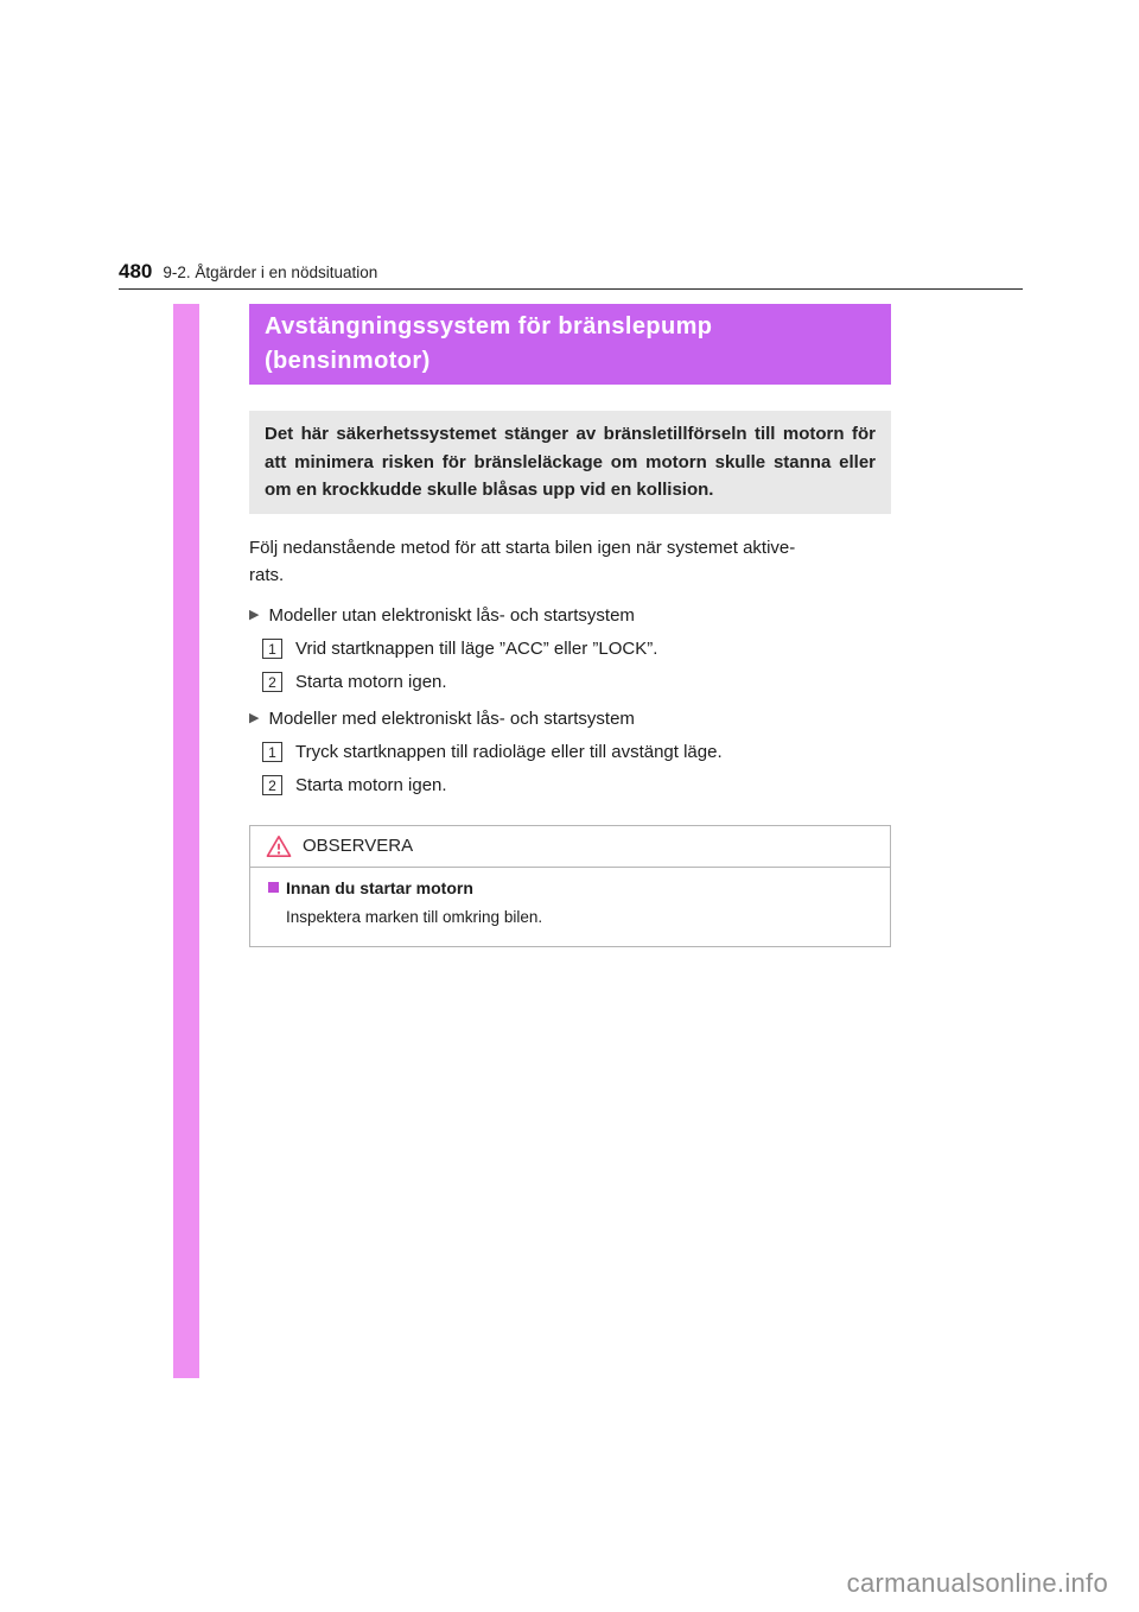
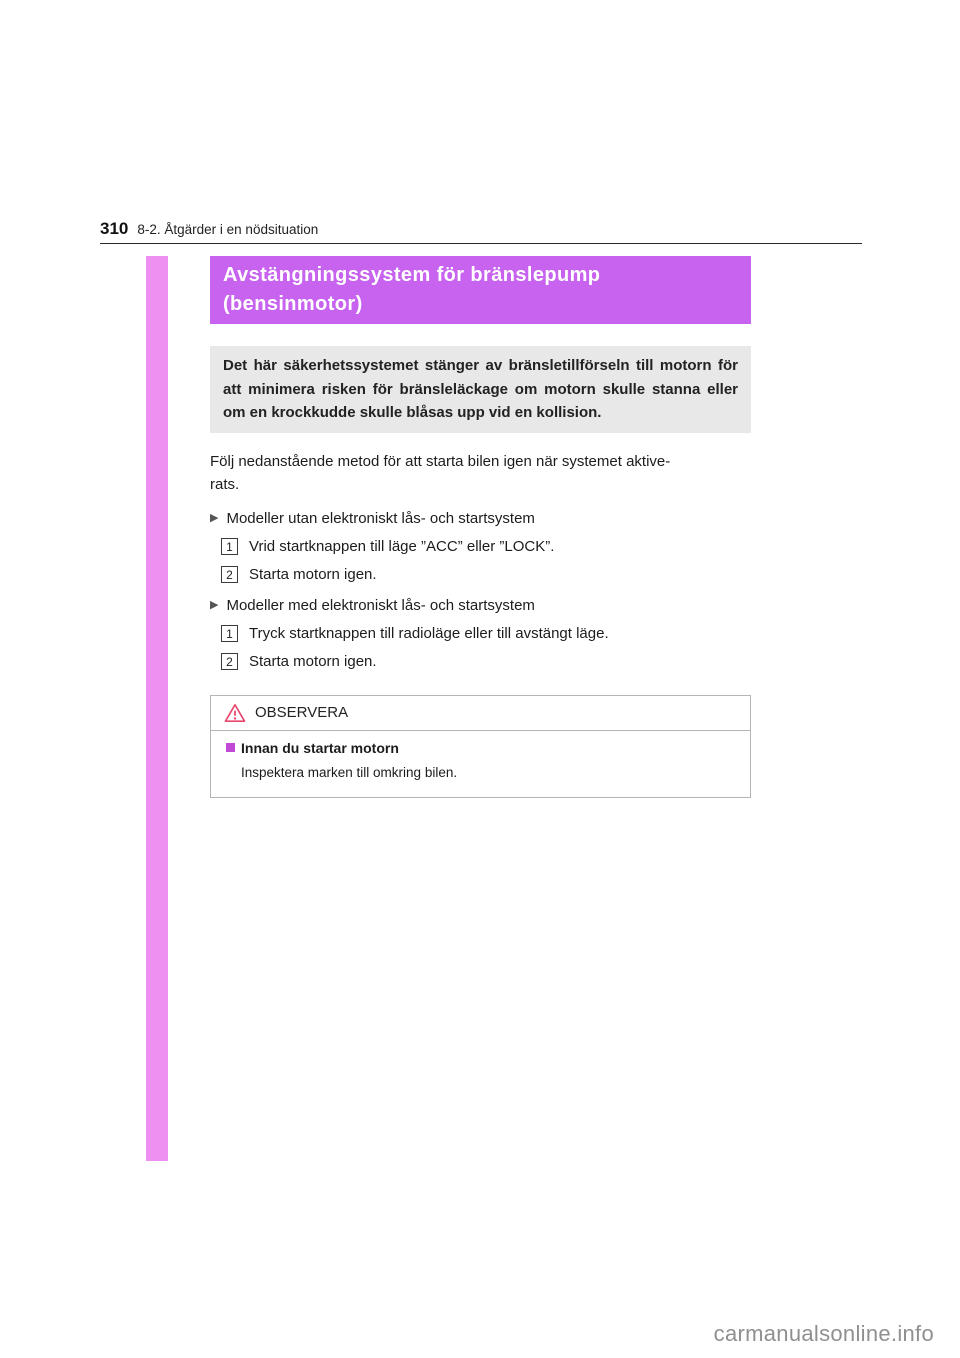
- 480
+ 310
- 9-2. Åtgärder i en nödsituation
+ 8-2. Åtgärder i en nödsituation
  Avstängningssystem för bränslepump
  (bensinmotor)
  Det här säkerhetssystemet stänger av bränsletillförseln till motorn för att minimera risken för bränsleläckage om motorn skulle stanna eller om en krockkudde skulle blåsas upp vid en kollision.
  Följ nedanstående metod för att starta bilen igen när systemet aktive-
  rats.
  ▶
  Modeller utan elektroniskt lås- och startsystem
  1
  Vrid startknappen till läge ”ACC” eller ”LOCK”.
  2
  Starta motorn igen.
  ▶
  Modeller med elektroniskt lås- och startsystem
  1
  Tryck startknappen till radioläge eller till avstängt läge.
  2
  Starta motorn igen.
  OBSERVERA
  Innan du startar motorn
  Inspektera marken till omkring bilen.
  carmanualsonline.info
